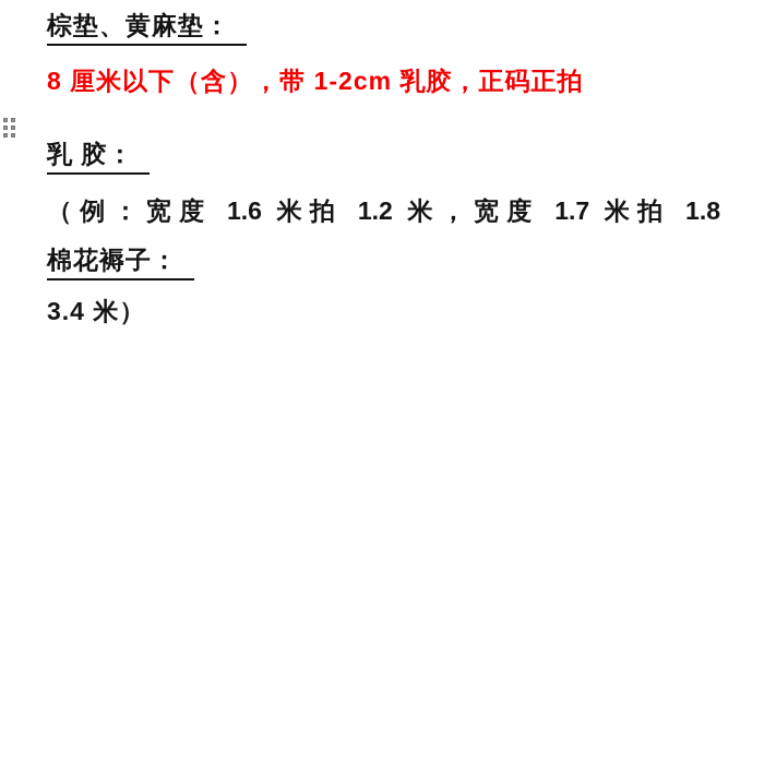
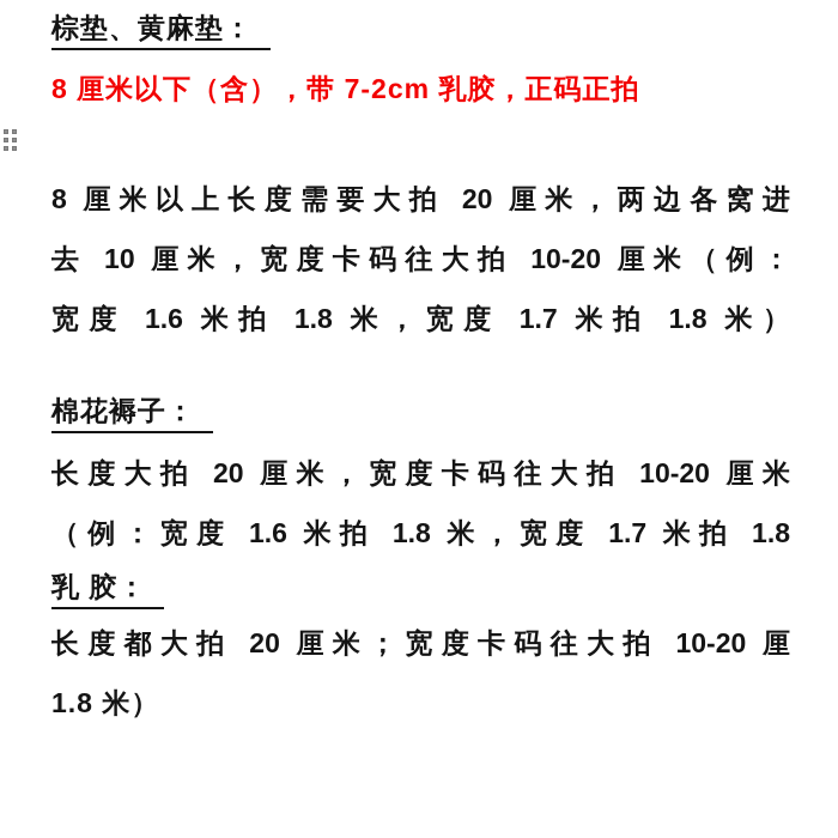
  棕垫、黄麻垫：
- 8 厘米以下（含），带 1-2cm 乳胶，正码正拍
+ 8 厘米以下（含），带 7-2cm 乳胶，正码正拍
+ 8 厘米以上长度需要大拍 20 厘米，两边各窝进
+ 去 10 厘米，宽度卡码往大拍 10-20 厘米（例：
+ 宽度 1.6 米拍 1.8 米，宽度 1.7 米拍 1.8 米）
- 乳 胶：
+ 棉花褥子：
+ 长度大拍 20 厘米，宽度卡码往大拍 10-20 厘米
- （例：宽度 1.6 米拍 1.2 米，宽度 1.7 米拍 1.8
+ （例：宽度 1.6 米拍 1.8 米，宽度 1.7 米拍 1.8
- 棉花褥子：
+ 乳 胶：
+ 长度都大拍 20 厘米；宽度卡码往大拍 10-20 厘
- 3.4 米）
+ 1.8 米）
